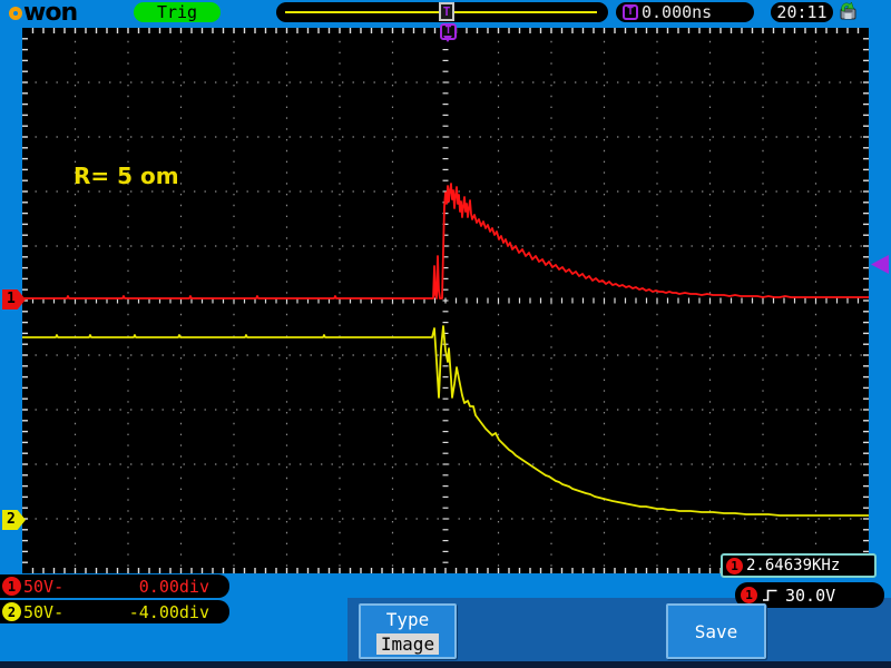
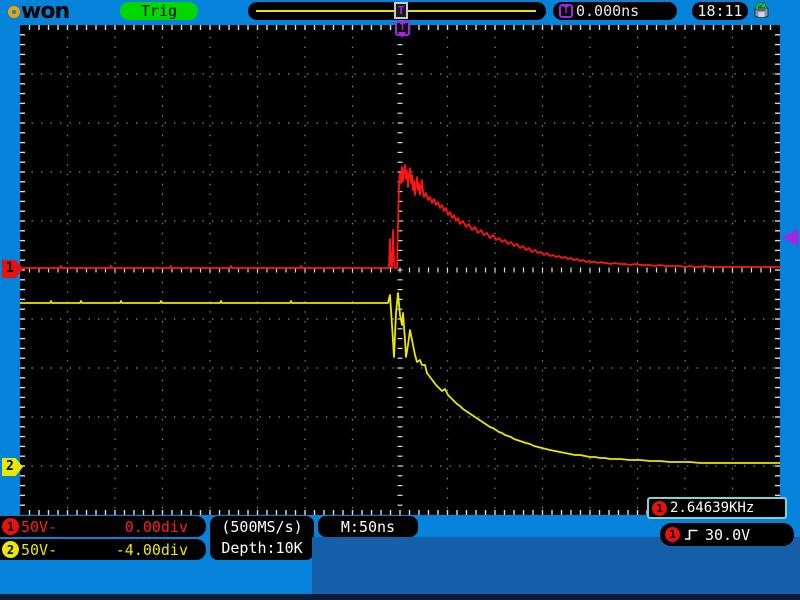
  won
  Trig
  T
  T
  0.000ns
- 20:11
+ 18:11
- R= 5 om
  T
  1
  2.64639KHz
  1
  2
  1
  50V-
  0.00div
  2
  50V-
  -4.00div
+ (500MS/s)
+ Depth:10K
+ M:50ns
  1
  30.0V
- Type
- Image
- Save
